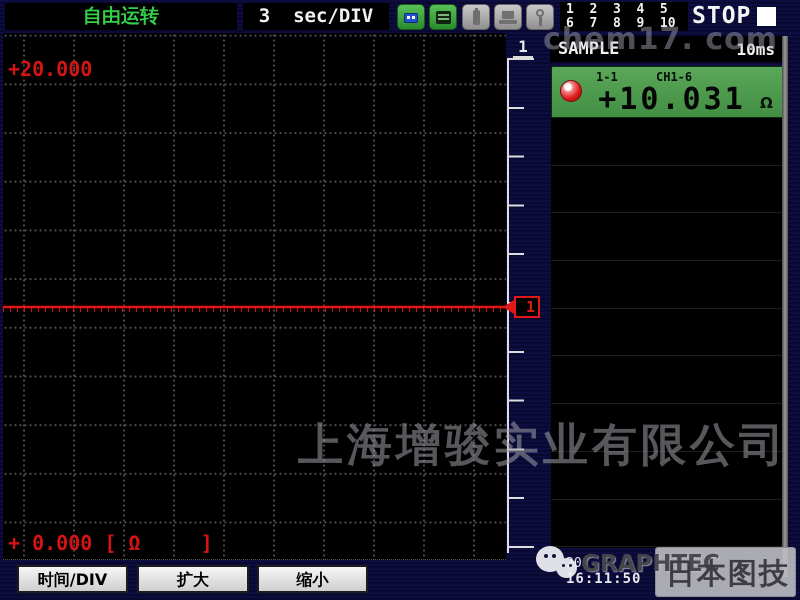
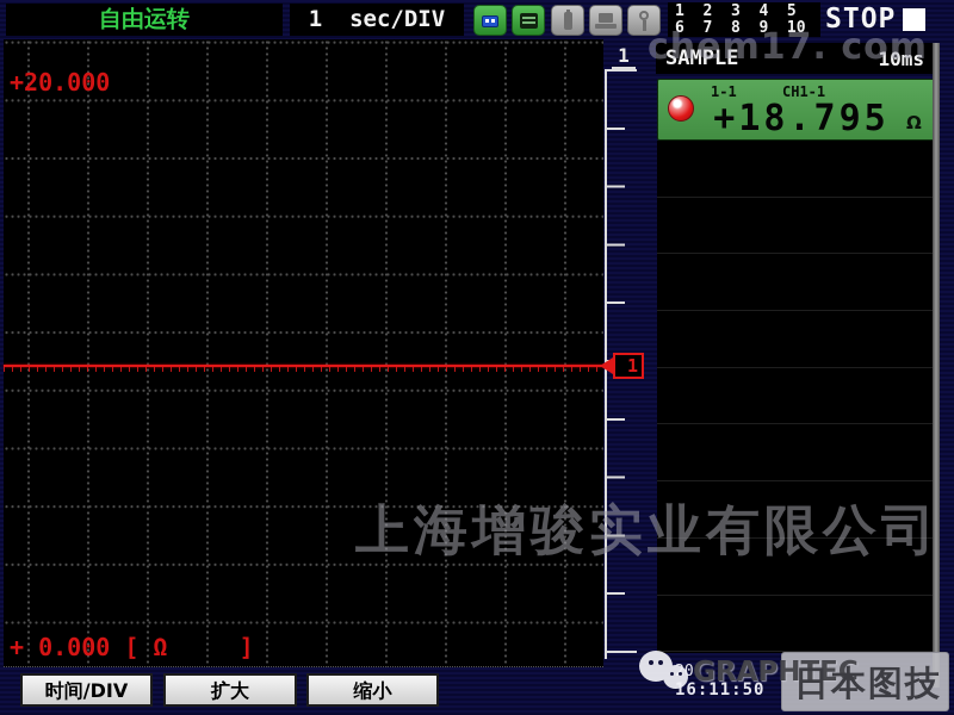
  自由运转
- 3 sec/DIV
+ 1 sec/DIV
  1 2 3 4 5 6 7 8 9 10
  STOP
  +20.000
  + 0.000 [ Ω ]
  1
  1
  SAMPLE
  10ms
  1-1
- CH1-6
+ CH1-1
- +10.031
+ +18.795
  Ω
  时间/DIV
  扩大
  缩小
  16:11:50
  chem17. com
  上海增骏实业有限公司
  GRAPHTEC
  日本图技
